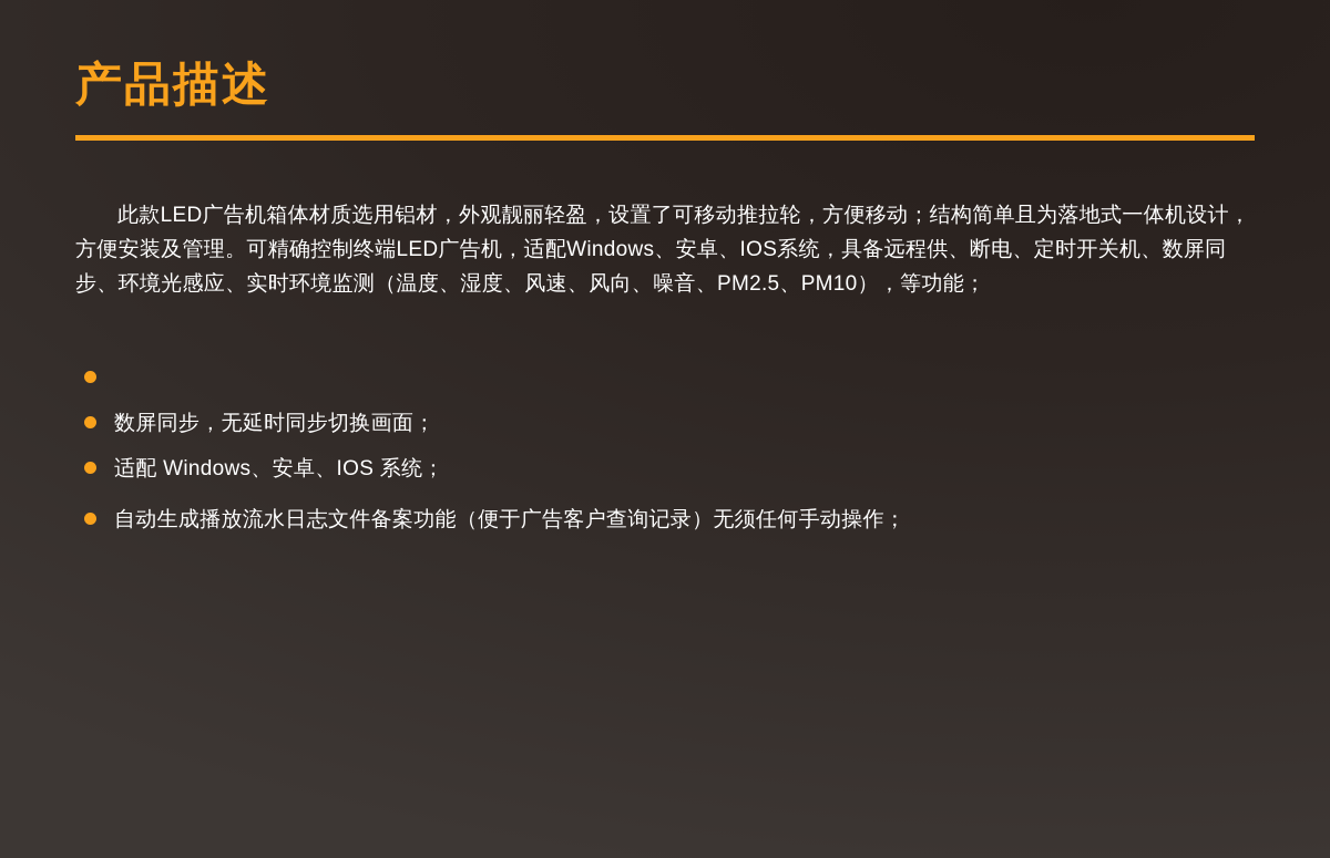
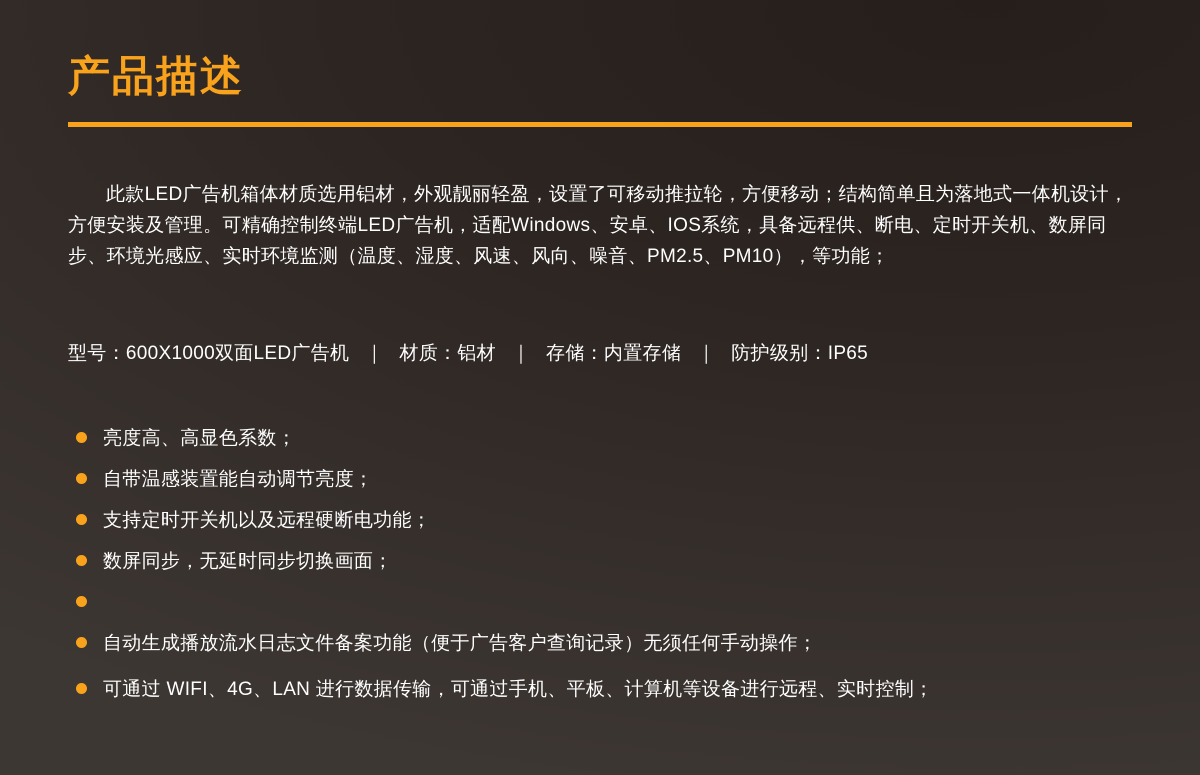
  产品描述
  此款LED广告机箱体材质选用铝材，外观靓丽轻盈，设置了可移动推拉轮，方便移动；结构简单且为落地式一体机设计，方便安装及管理。可精确控制终端LED广告机，适配Windows、安卓、IOS系统，具备远程供、断电、定时开关机、数屏同步、环境光感应、实时环境监测（温度、湿度、风速、风向、噪音、PM2.5、PM10），等功能；
+ 型号：600X1000双面LED广告机 ｜ 材质：铝材 ｜ 存储：内置存储 ｜ 防护级别：IP65
+ 亮度高、高显色系数；
+ 自带温感装置能自动调节亮度；
+ 支持定时开关机以及远程硬断电功能；
  数屏同步，无延时同步切换画面；
- 适配 Windows、安卓、IOS 系统；
  自动生成播放流水日志文件备案功能（便于广告客户查询记录）无须任何手动操作；
+ 可通过 WIFI、4G、LAN 进行数据传输，可通过手机、平板、计算机等设备进行远程、实时控制；
